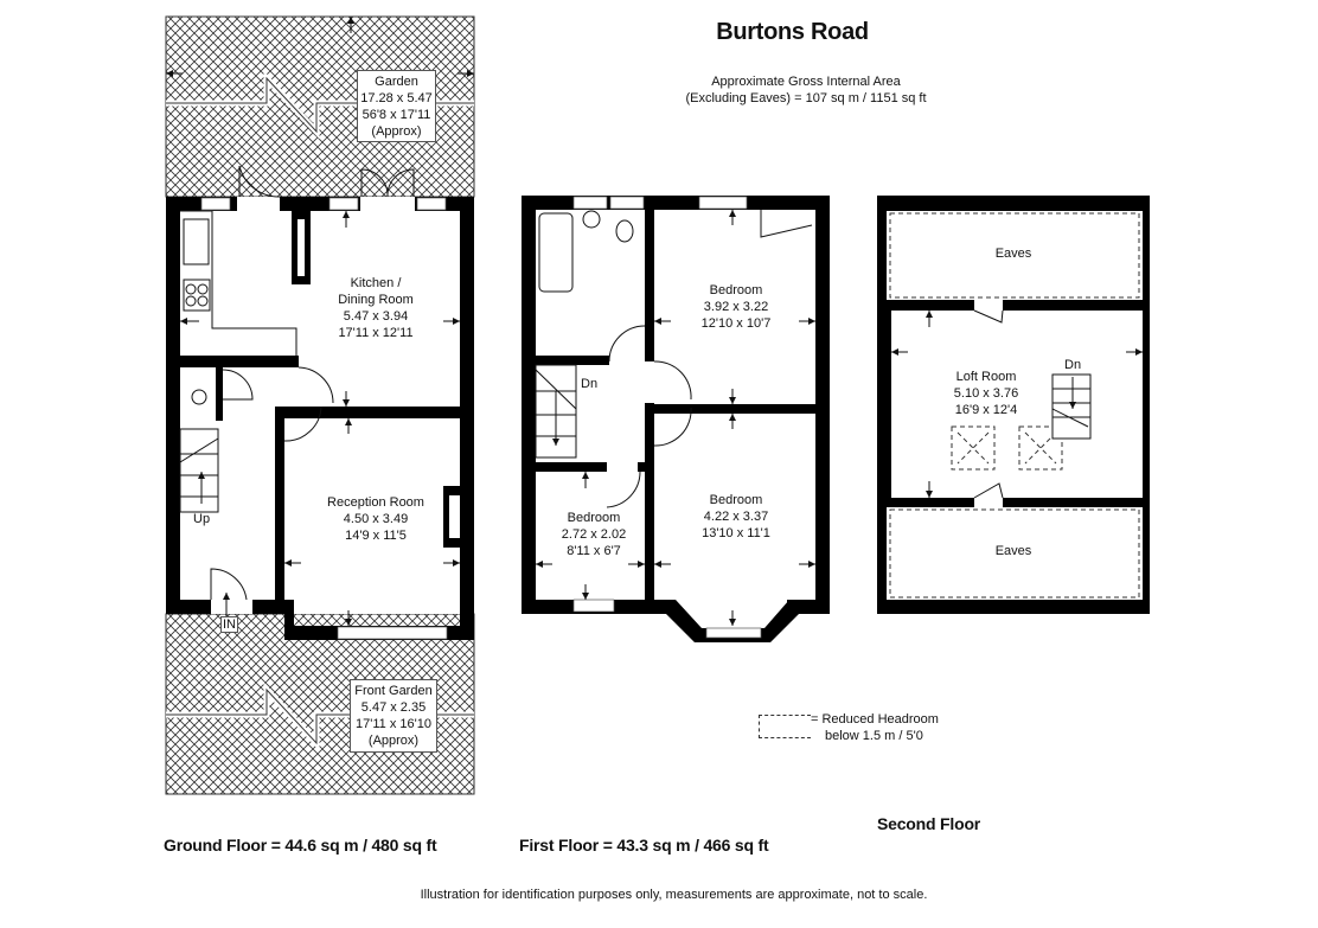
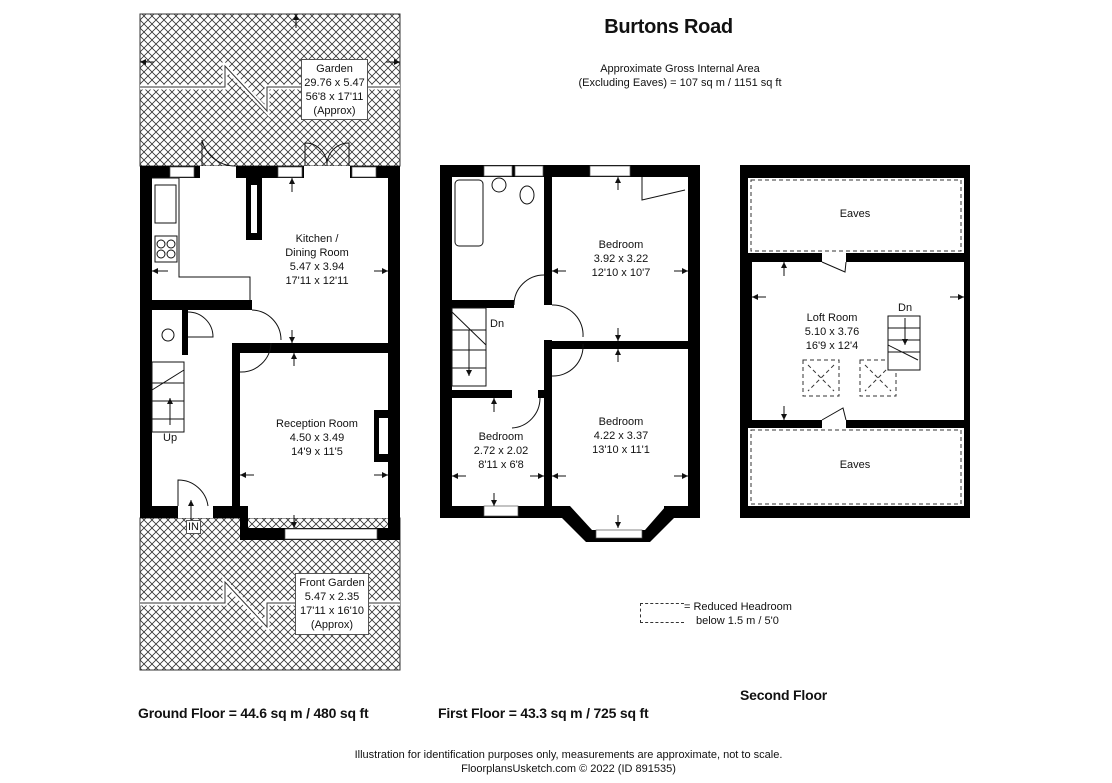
  Burtons Road
  Approximate Gross Internal Area
  (Excluding Eaves) = 107 sq m / 1151 sq ft
  Garden
- 17.28 x 5.47
+ 29.76 x 5.47
  56'8 x 17'11
  (Approx)
  Kitchen /
  Dining Room
  5.47 x 3.94
  17'11 x 12'11
  Reception Room
  4.50 x 3.49
  14'9 x 11'5
  Up
  IN
  Front Garden
  5.47 x 2.35
  17'11 x 16'10
  (Approx)
  Bedroom
  3.92 x 3.22
  12'10 x 10'7
  Bedroom
  2.72 x 2.02
- 8'11 x 6'7
+ 8'11 x 6'8
  Bedroom
  4.22 x 3.37
  13'10 x 11'1
  Dn
  Eaves
  Loft Room
  5.10 x 3.76
  16'9 x 12'4
  Dn
  Eaves
  = Reduced Headroom
  below 1.5 m / 5'0
  Ground Floor = 44.6 sq m / 480 sq ft
- First Floor = 43.3 sq m / 466 sq ft
+ First Floor = 43.3 sq m / 725 sq ft
  Second Floor
  Illustration for identification purposes only, measurements are approximate, not to scale.
+ FloorplansUsketch.com © 2022 (ID 891535)
